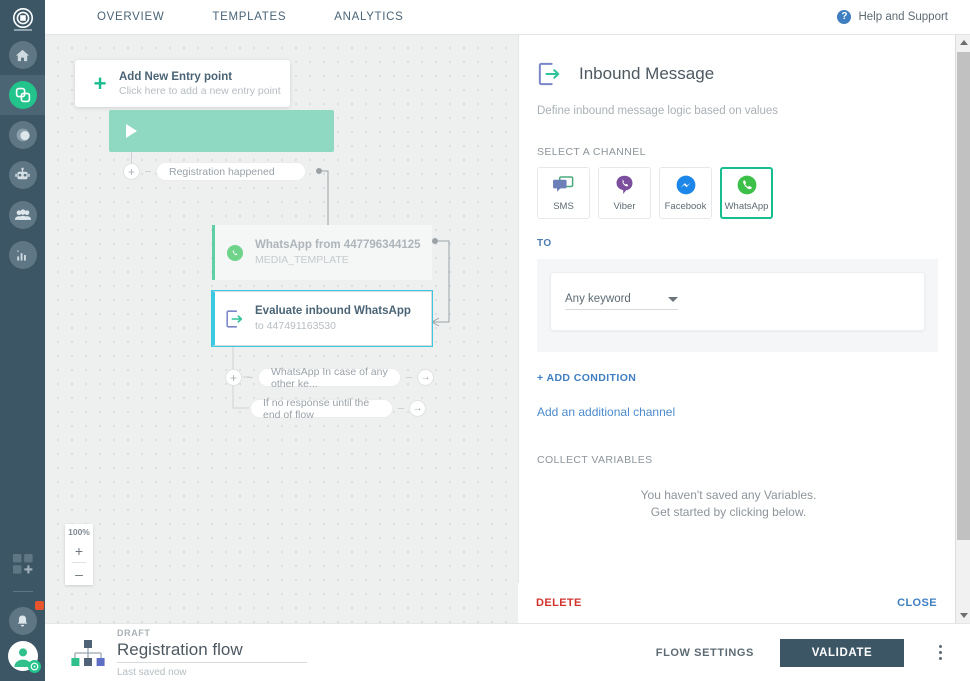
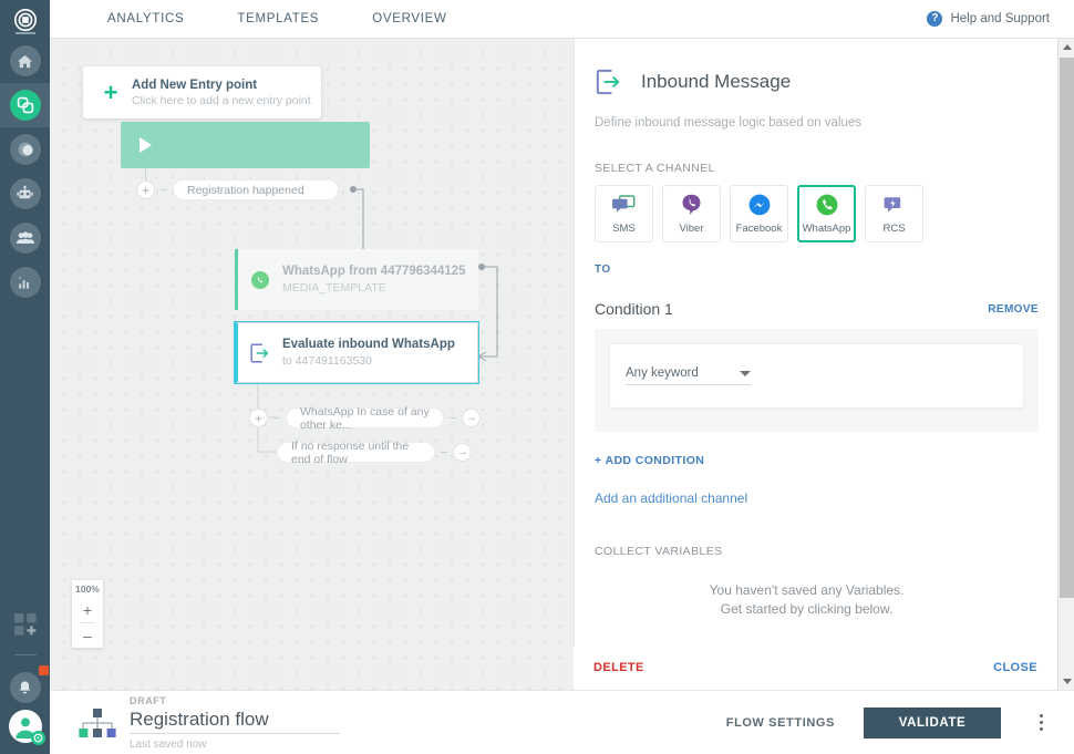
- OVERVIEW
+ ANALYTICS
  TEMPLATES
- ANALYTICS
+ OVERVIEW
  ?
  Help and Support
  +
  Add New Entry point
  Click here to add a new entry point
  +
  Registration happened
  WhatsApp from 447796344125
  MEDIA_TEMPLATE
  Evaluate inbound WhatsApp
  to 447491163530
  +
  WhatsApp In case of any other ke...
  →
  If no response until the end of flow
  →
  100%
  +
  –
  Inbound Message
  Define inbound message logic based on values
  SELECT A CHANNEL
  SMS
  Viber
  Facebook
  WhatsApp
+ RCS
  TO
+ Condition 1
+ REMOVE
  Any keyword
  + ADD CONDITION
  Add an additional channel
  COLLECT VARIABLES
  You haven't saved any Variables.
  Get started by clicking below.
  DELETE
  CLOSE
  DRAFT
  Registration flow
  Last saved now
  FLOW SETTINGS
  VALIDATE
